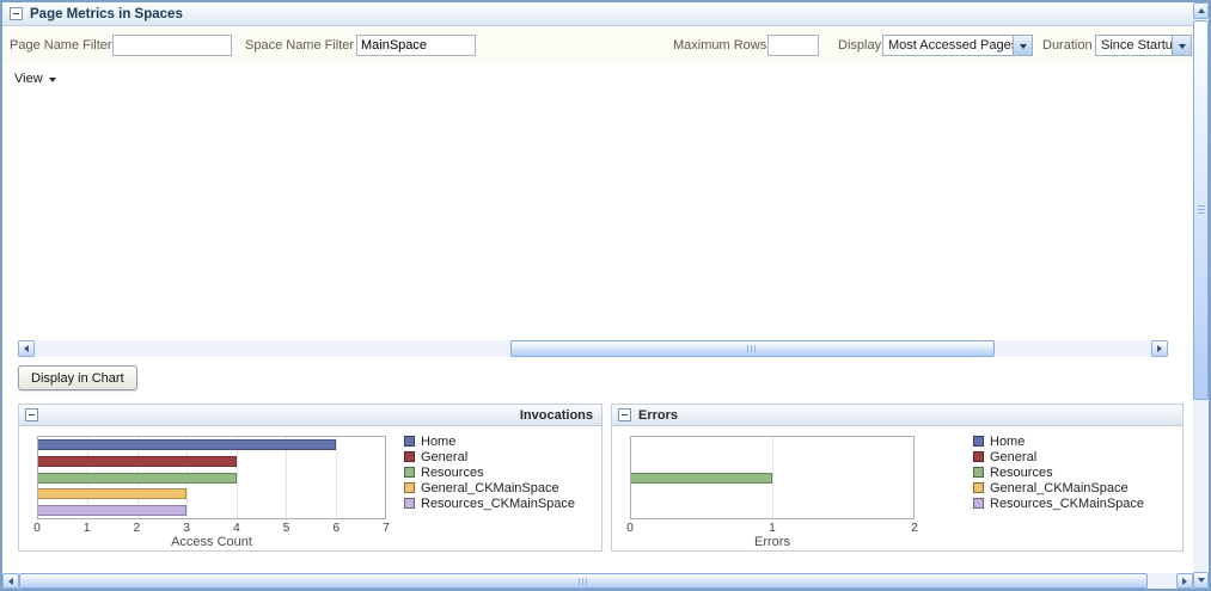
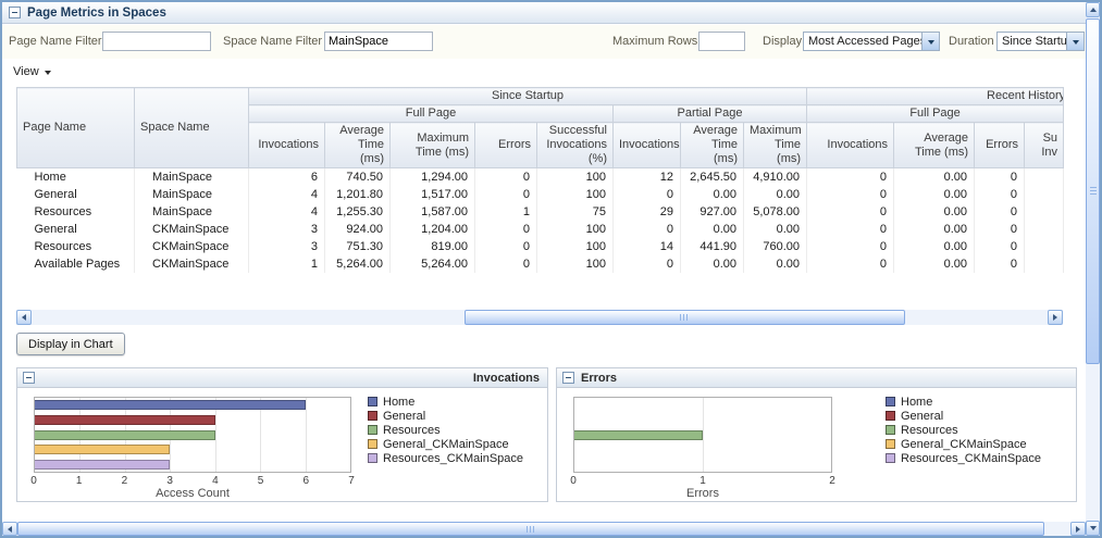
  Page Metrics in Spaces
  Page Name Filter
  Space Name Filter
  MainSpace
  Maximum Rows
  Display
  Most Accessed Page
  Duration
  Since Startu
  View
+ Page Name	Space Name	Since Startup	Recent History
+ Full Page	Partial Page	Full Page
+ Invocations	Average Time (ms)	Maximum Time (ms)	Errors	Successful Invocations (%)	Invocations	Average Time (ms)	Maximum Time (ms)	Invocations	Average Time (ms)	Errors	Su Inv
+ Home	MainSpace	6	740.50	1,294.00	0	100	12	2,645.50	4,910.00	0	0.00	0
+ General	MainSpace	4	1,201.80	1,517.00	0	100	0	0.00	0.00	0	0.00	0
+ Resources	MainSpace	4	1,255.30	1,587.00	1	75	29	927.00	5,078.00	0	0.00	0
+ General	CKMainSpace	3	924.00	1,204.00	0	100	0	0.00	0.00	0	0.00	0
+ Resources	CKMainSpace	3	751.30	819.00	0	100	14	441.90	760.00	0	0.00	0
+ Available Pages	CKMainSpace	1	5,264.00	5,264.00	0	100	0	0.00	0.00	0	0.00	0
  Display in Chart
  Invocations
  0
  1
  2
  3
  4
  5
  6
  7
  Access Count
  Home
  General
  Resources
  General_CKMainSpace
  Resources_CKMainSpace
  Errors
  0
  1
  2
  Errors
  Home
  General
  Resources
  General_CKMainSpace
  Resources_CKMainSpace
